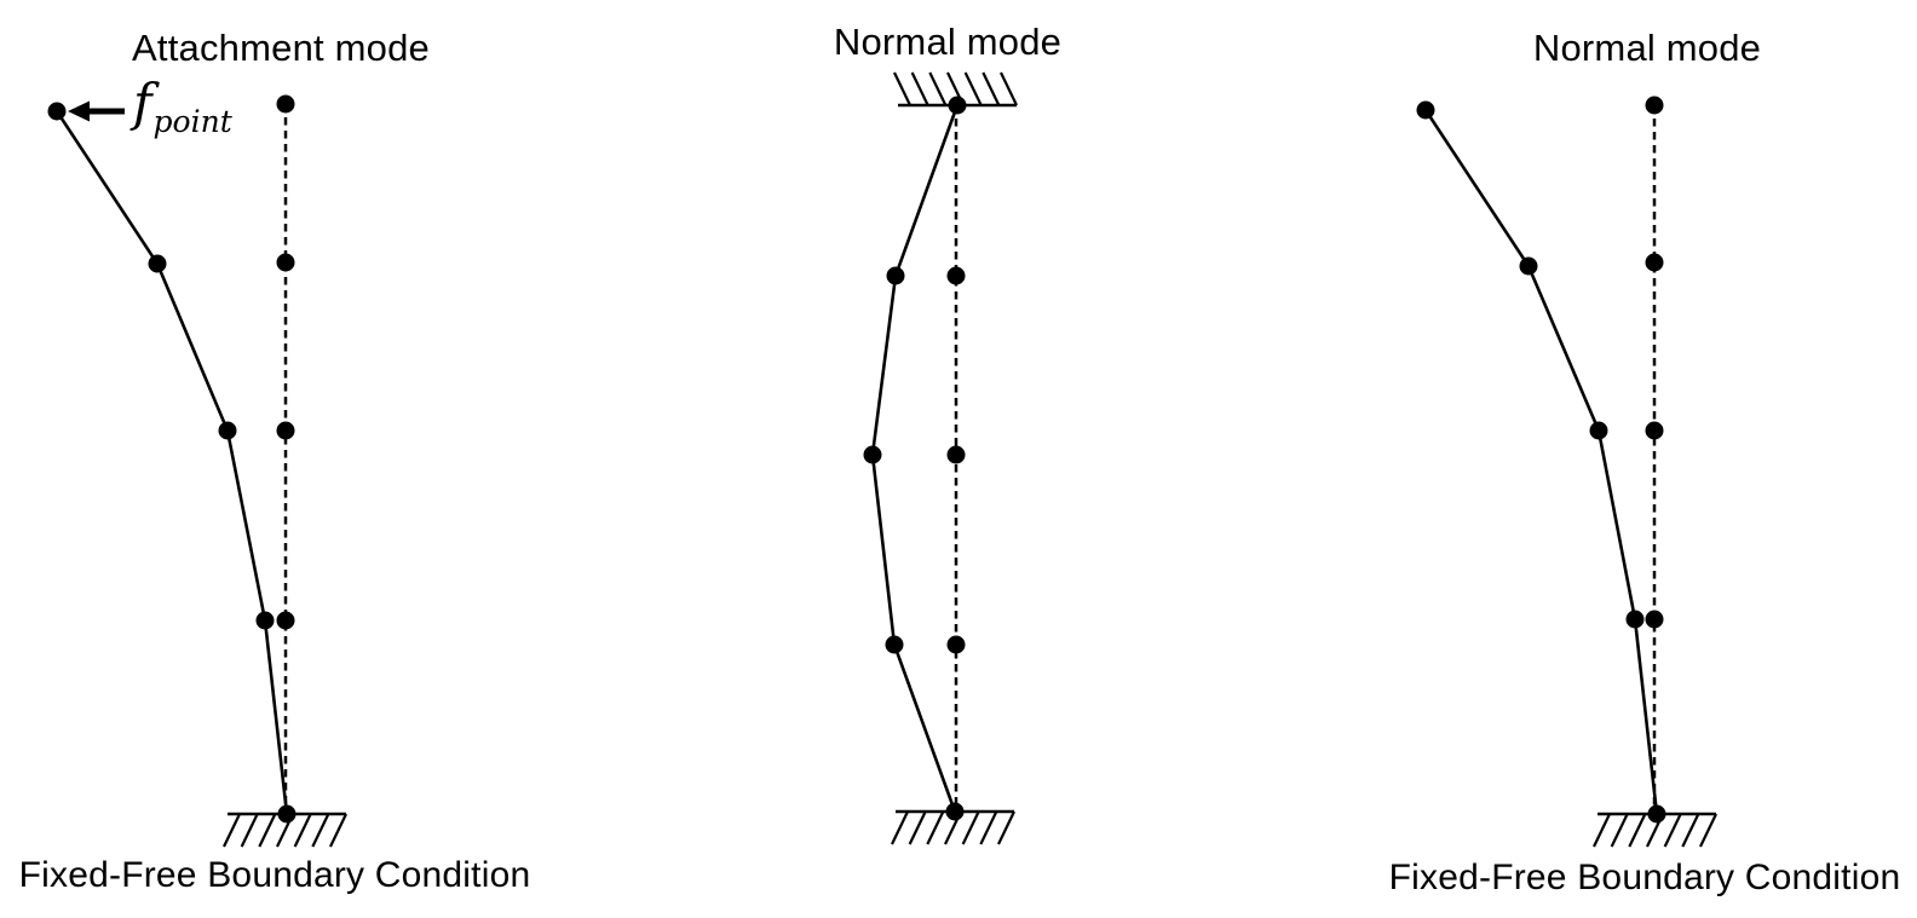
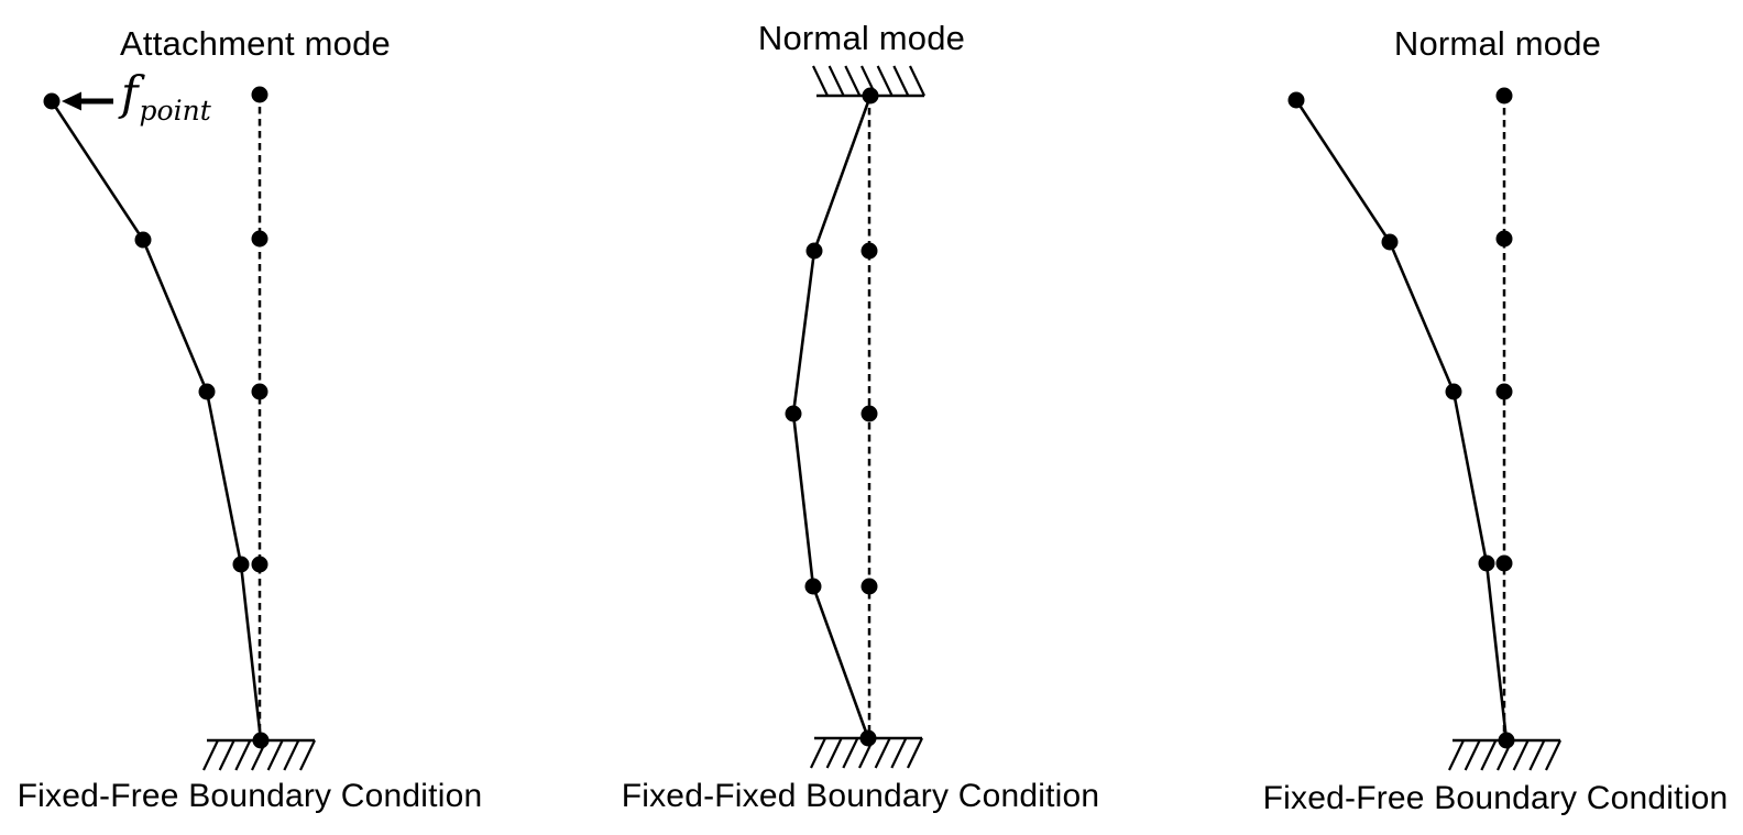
  Attachment mode
  Normal mode
  Normal mode
  Fixed-Free Boundary Condition
+ Fixed-Fixed Boundary Condition
  Fixed-Free Boundary Condition
  fpoint
